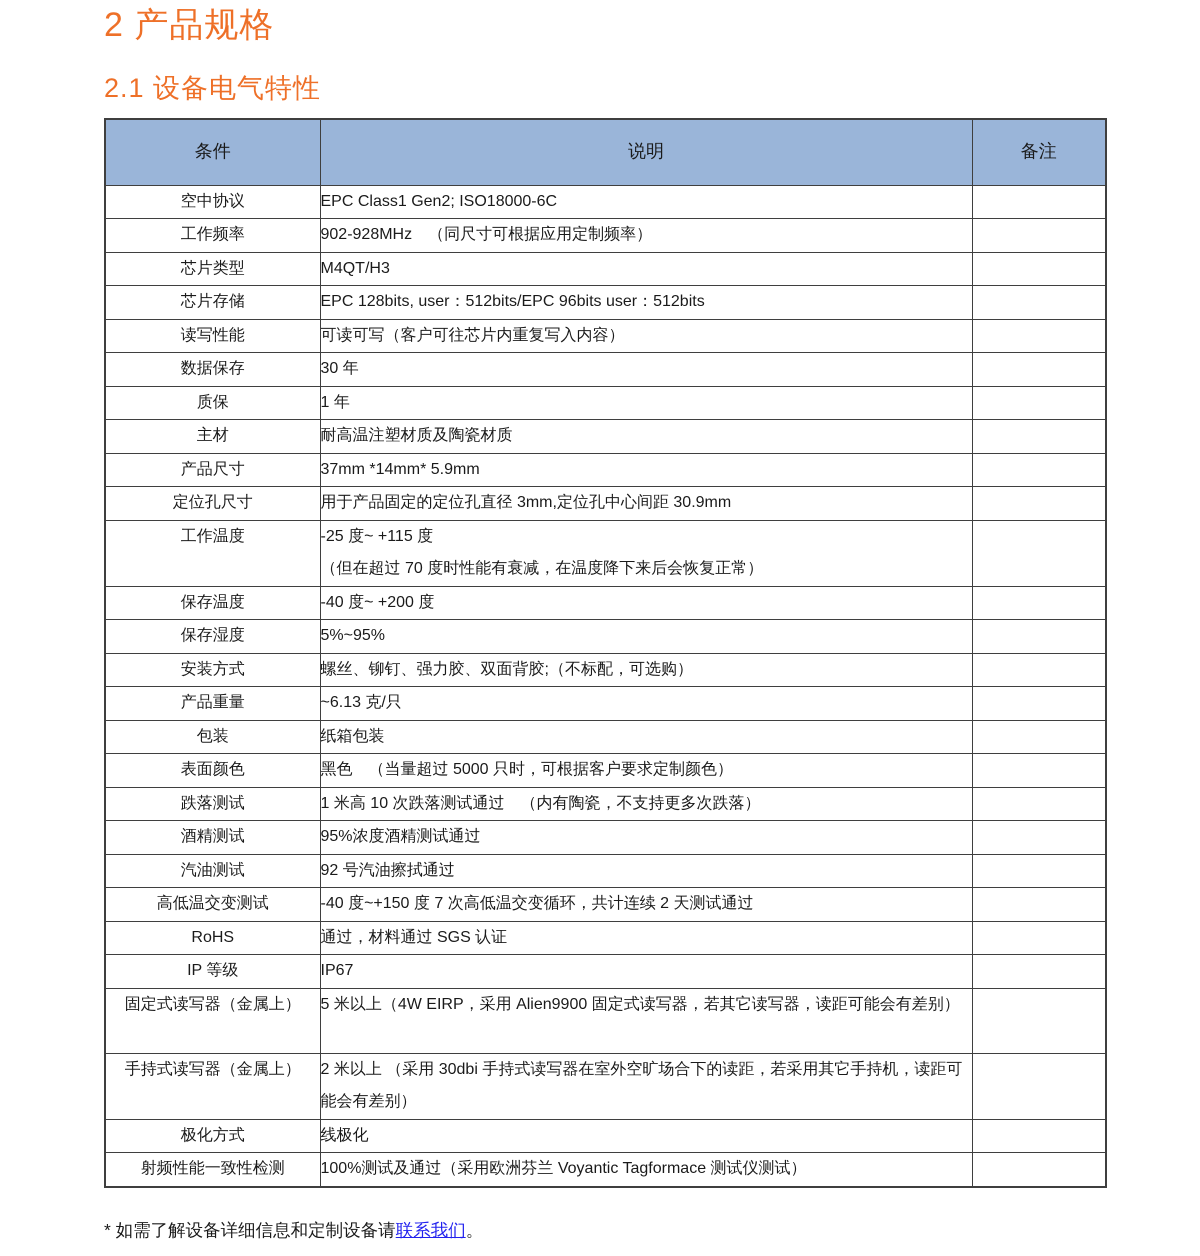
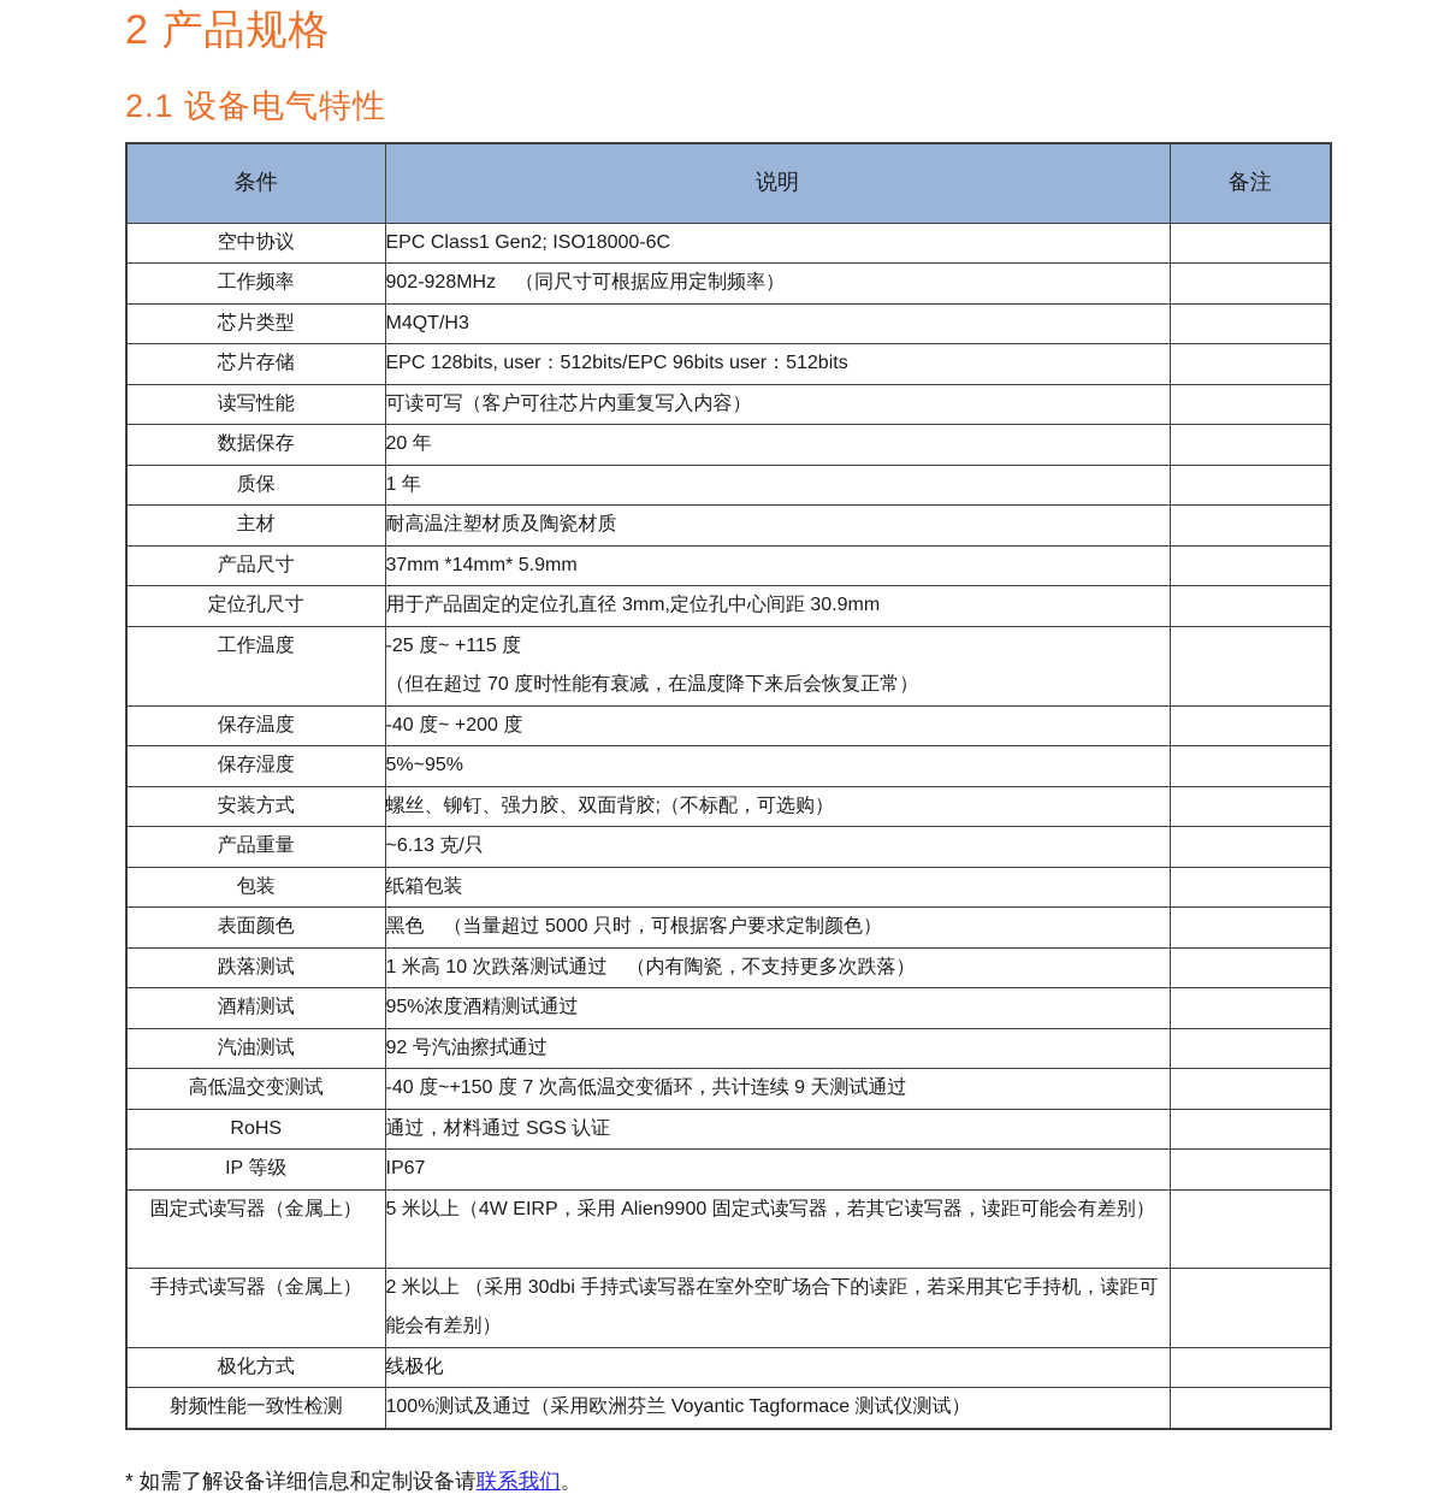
  2 产品规格
  2.1 设备电气特性
  条件	说明	备注
  空中协议	EPC Class1 Gen2; ISO18000-6C
  工作频率	902-928MHz （同尺寸可根据应用定制频率）
  芯片类型	M4QT/H3
  芯片存储	EPC 128bits, user：512bits/EPC 96bits user：512bits
  读写性能	可读可写（客户可往芯片内重复写入内容）
- 数据保存	30 年
+ 数据保存	20 年
  质保	1 年
  主材	耐高温注塑材质及陶瓷材质
  产品尺寸	37mm *14mm* 5.9mm
  定位孔尺寸	用于产品固定的定位孔直径 3mm,定位孔中心间距 30.9mm
  工作温度	-25 度~ +115 度（但在超过 70 度时性能有衰减，在温度降下来后会恢复正常）
  保存温度	-40 度~ +200 度
  保存湿度	5%~95%
  安装方式	螺丝、铆钉、强力胶、双面背胶;（不标配，可选购）
  产品重量	~6.13 克/只
  包装	纸箱包装
  表面颜色	黑色 （当量超过 5000 只时，可根据客户要求定制颜色）
  跌落测试	1 米高 10 次跌落测试通过 （内有陶瓷，不支持更多次跌落）
  酒精测试	95%浓度酒精测试通过
  汽油测试	92 号汽油擦拭通过
- 高低温交变测试	-40 度~+150 度 7 次高低温交变循环，共计连续 2 天测试通过
+ 高低温交变测试	-40 度~+150 度 7 次高低温交变循环，共计连续 9 天测试通过
  RoHS	通过，材料通过 SGS 认证
  IP 等级	IP67
  固定式读写器（金属上）	5 米以上（4W EIRP，采用 Alien9900 固定式读写器，若其它读写器，读距可能会有差别）
  手持式读写器（金属上）	2 米以上 （采用 30dbi 手持式读写器在室外空旷场合下的读距，若采用其它手持机，读距可能会有差别）
  极化方式	线极化
  射频性能一致性检测	100%测试及通过（采用欧洲芬兰 Voyantic Tagformace 测试仪测试）
  * 如需了解设备详细信息和定制设备请联系我们。
